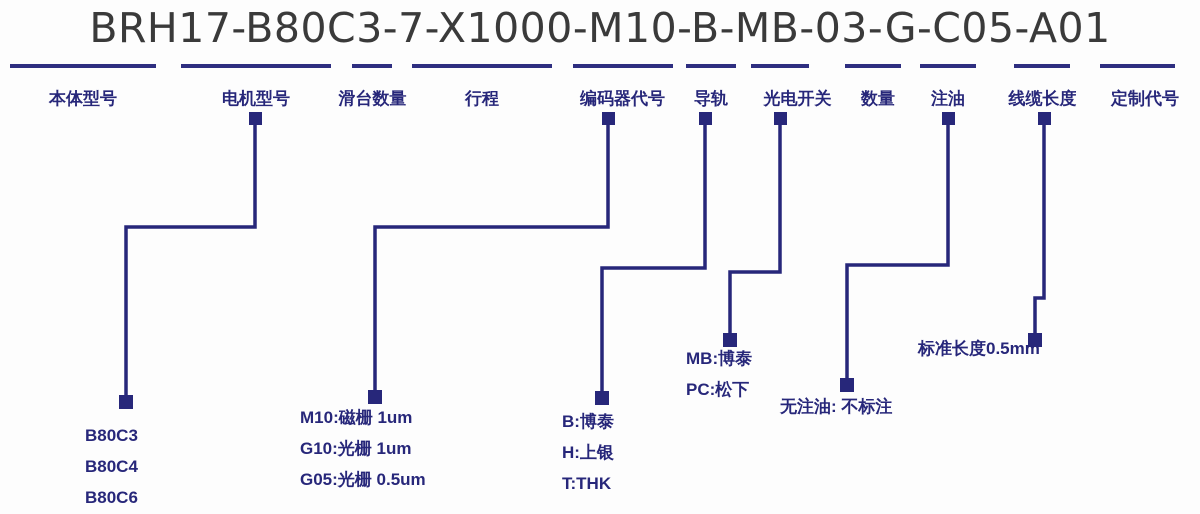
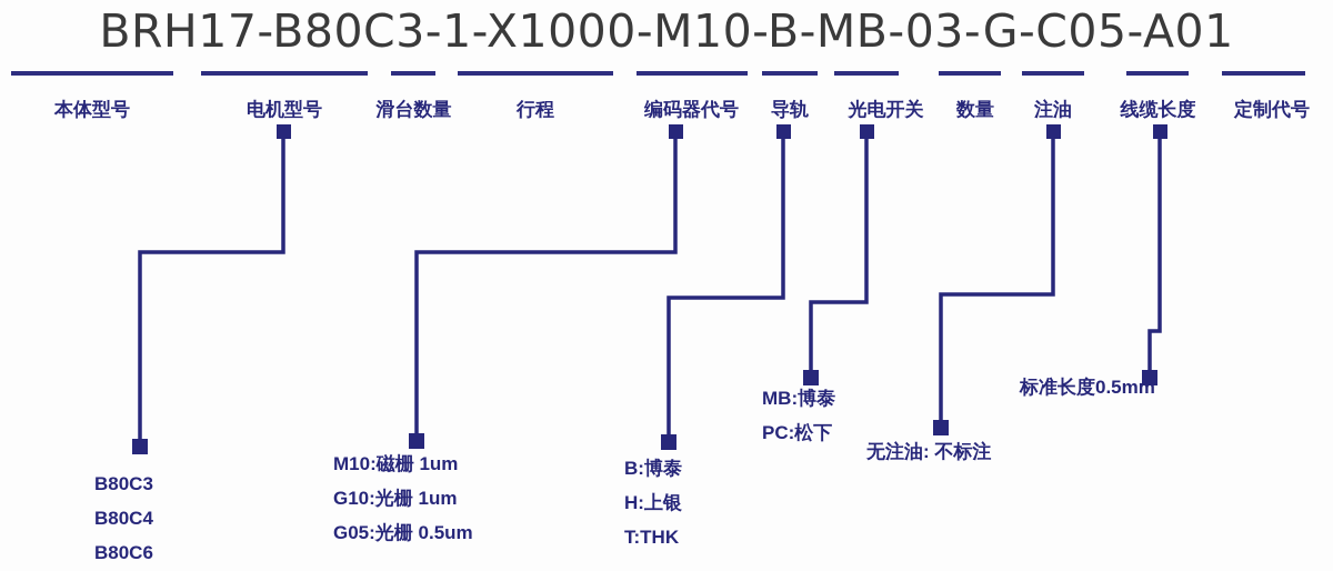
- BRH17-B80C3-7-X1000-M10-B-MB-03-G-C05-A01
+ BRH17-B80C3-1-X1000-M10-B-MB-03-G-C05-A01
  本体型号
  电机型号
  滑台数量
  行程
  编码器代号
  导轨
  光电开关
  数量
  注油
  线缆长度
  定制代号
  B80C3
  B80C4
  B80C6
  M10:磁栅 1um
  G10:光栅 1um
  G05:光栅 0.5um
  B:博泰
  H:上银
  T:THK
  MB:博泰
  PC:松下
  无注油: 不标注
  标准长度0.5mm
